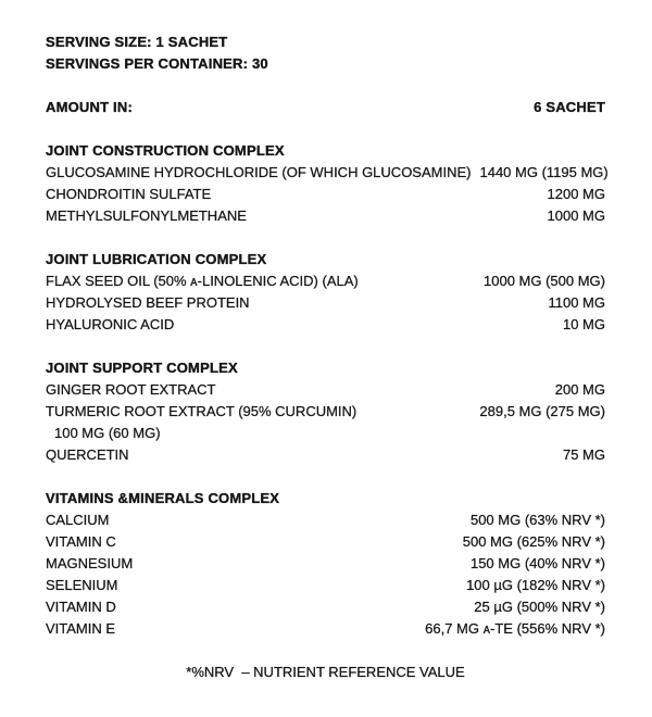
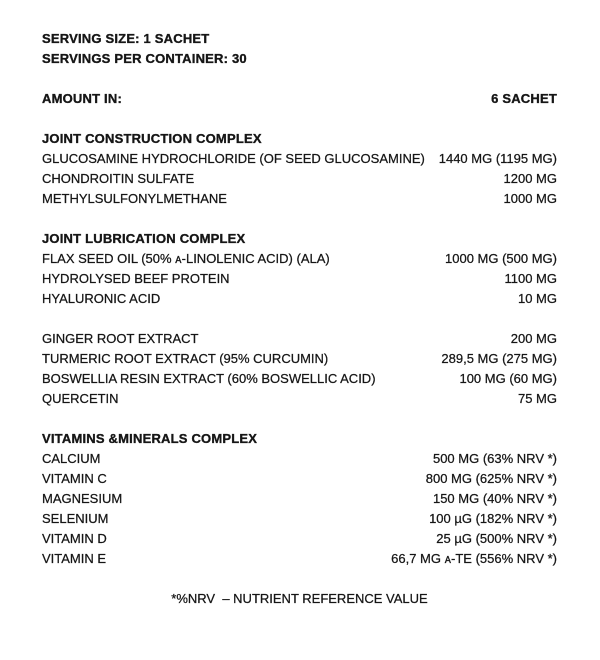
  SERVING SIZE: 1 SACHET
  SERVINGS PER CONTAINER: 30
  AMOUNT IN:
  6 SACHET
  JOINT CONSTRUCTION COMPLEX
- GLUCOSAMINE HYDROCHLORIDE (OF WHICH GLUCOSAMINE)
+ GLUCOSAMINE HYDROCHLORIDE (OF SEED GLUCOSAMINE)
  1440 MG (1195 MG)
  CHONDROITIN SULFATE
  1200 MG
  METHYLSULFONYLMETHANE
  1000 MG
  JOINT LUBRICATION COMPLEX
  FLAX SEED OIL (50% ᴀ-LINOLENIC ACID) (ALA)
  1000 MG (500 MG)
  HYDROLYSED BEEF PROTEIN
  1100 MG
  HYALURONIC ACID
  10 MG
- JOINT SUPPORT COMPLEX
  GINGER ROOT EXTRACT
  200 MG
  TURMERIC ROOT EXTRACT (95% CURCUMIN)
  289,5 MG (275 MG)
+ BOSWELLIA RESIN EXTRACT (60% BOSWELLIC ACID)
  100 MG (60 MG)
  QUERCETIN
  75 MG
  VITAMINS &MINERALS COMPLEX
  CALCIUM
  500 MG (63% NRV *)
  VITAMIN C
- 500 MG (625% NRV *)
+ 800 MG (625% NRV *)
  MAGNESIUM
  150 MG (40% NRV *)
  SELENIUM
  100 µG (182% NRV *)
  VITAMIN D
  25 µG (500% NRV *)
  VITAMIN E
  66,7 MG ᴀ-TE (556% NRV *)
  *%NRV – NUTRIENT REFERENCE VALUE
